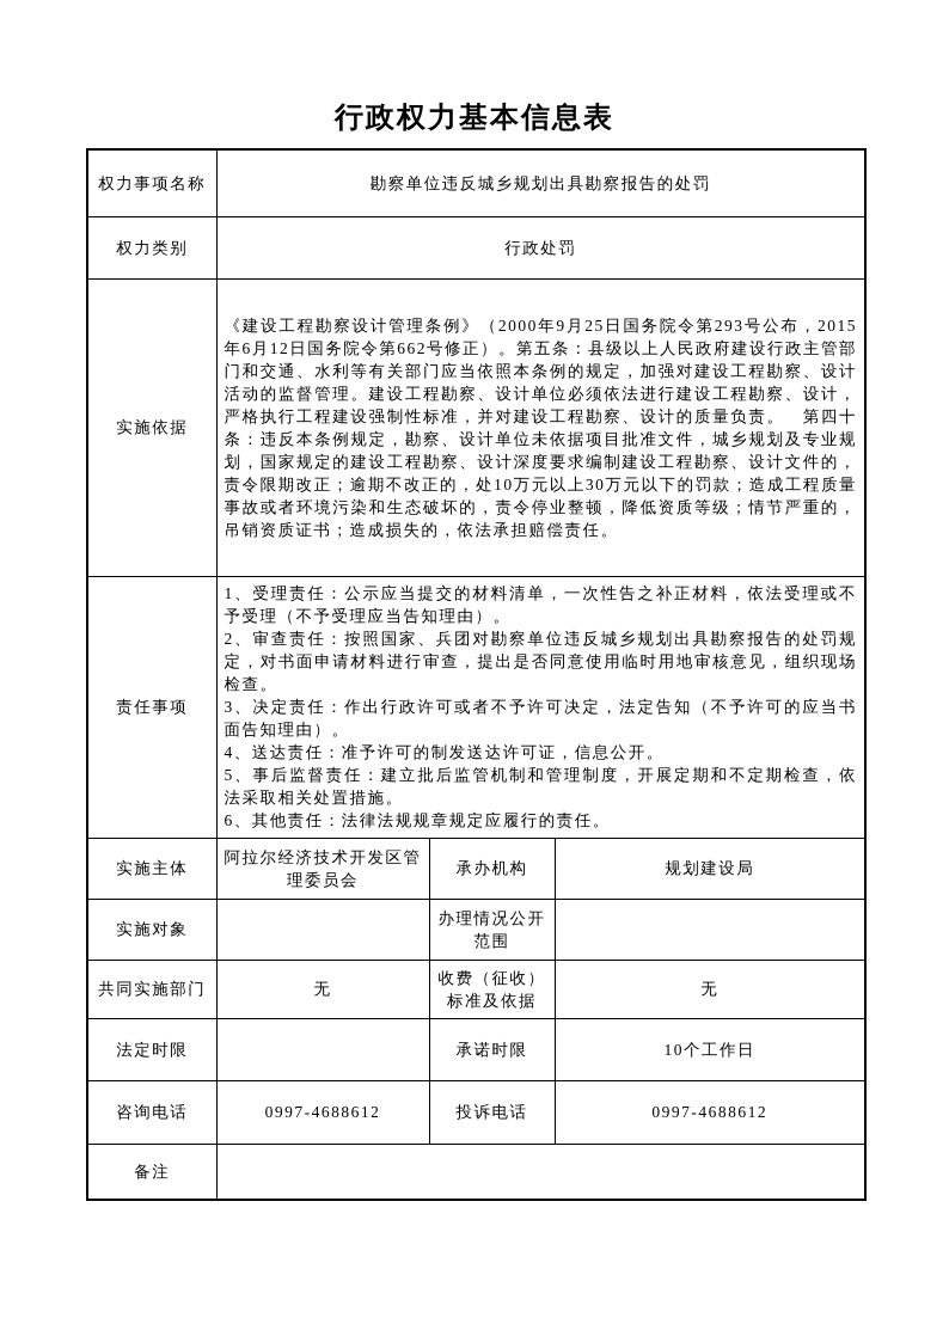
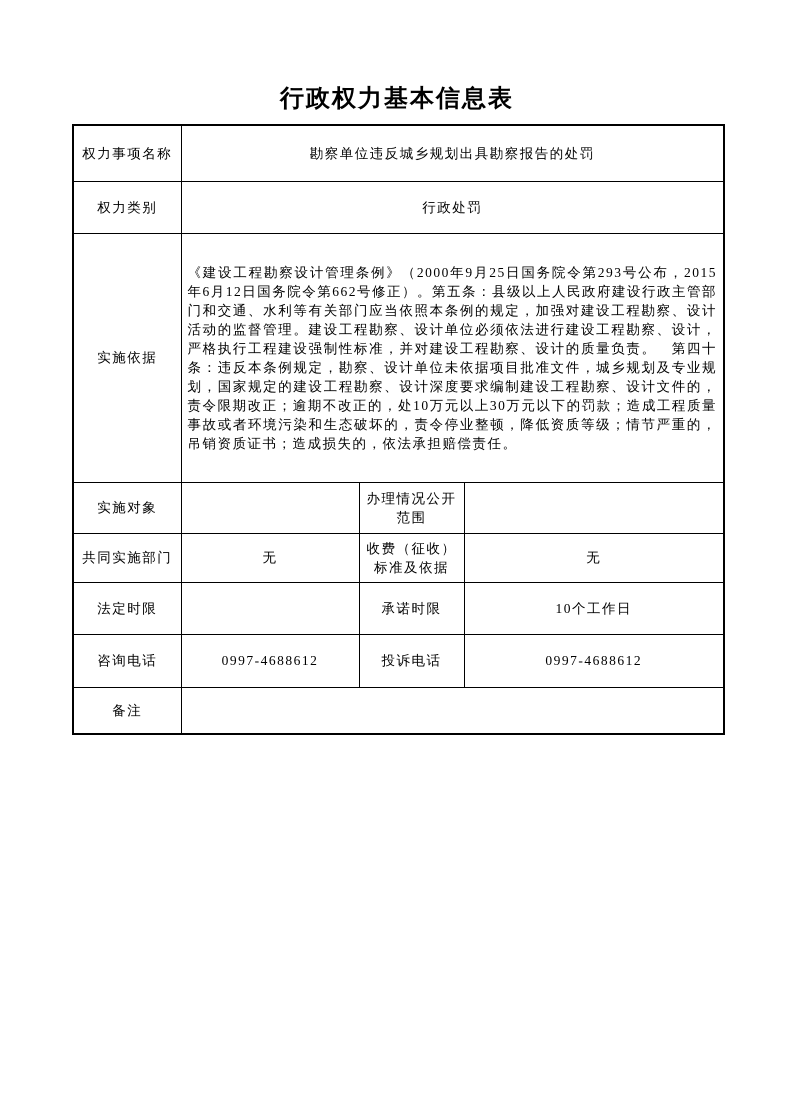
  行政权力基本信息表
  权力事项名称	勘察单位违反城乡规划出具勘察报告的处罚
  权力类别	行政处罚
  实施依据	《建设工程勘察设计管理条例》（2000年9月25日国务院令第293号公布，2015年6月12日国务院令第662号修正）。第五条：县级以上人民政府建设行政主管部门和交通、水利等有关部门应当依照本条例的规定，加强对建设工程勘察、设计活动的监督管理。建设工程勘察、设计单位必须依法进行建设工程勘察、设计，严格执行工程建设强制性标准，并对建设工程勘察、设计的质量负责。 第四十条：违反本条例规定，勘察、设计单位未依据项目批准文件，城乡规划及专业规划，国家规定的建设工程勘察、设计深度要求编制建设工程勘察、设计文件的，责令限期改正；逾期不改正的，处10万元以上30万元以下的罚款；造成工程质量事故或者环境污染和生态破坏的，责令停业整顿，降低资质等级；情节严重的，吊销资质证书；造成损失的，依法承担赔偿责任。
- 责任事项	1、受理责任：公示应当提交的材料清单，一次性告之补正材料，依法受理或不予受理（不予受理应当告知理由）。 2、审查责任：按照国家、兵团对勘察单位违反城乡规划出具勘察报告的处罚规定，对书面申请材料进行审查，提出是否同意使用临时用地审核意见，组织现场检查。 3、决定责任：作出行政许可或者不予许可决定，法定告知（不予许可的应当书面告知理由）。 4、送达责任：准予许可的制发送达许可证，信息公开。 5、事后监督责任：建立批后监管机制和管理制度，开展定期和不定期检查，依法采取相关处置措施。 6、其他责任：法律法规规章规定应履行的责任。
- 实施主体	阿拉尔经济技术开发区管理委员会	承办机构	规划建设局
  实施对象		办理情况公开范围
  共同实施部门	无	收费（征收）标准及依据	无
  法定时限		承诺时限	10个工作日
  咨询电话	0997-4688612	投诉电话	0997-4688612
  备注
